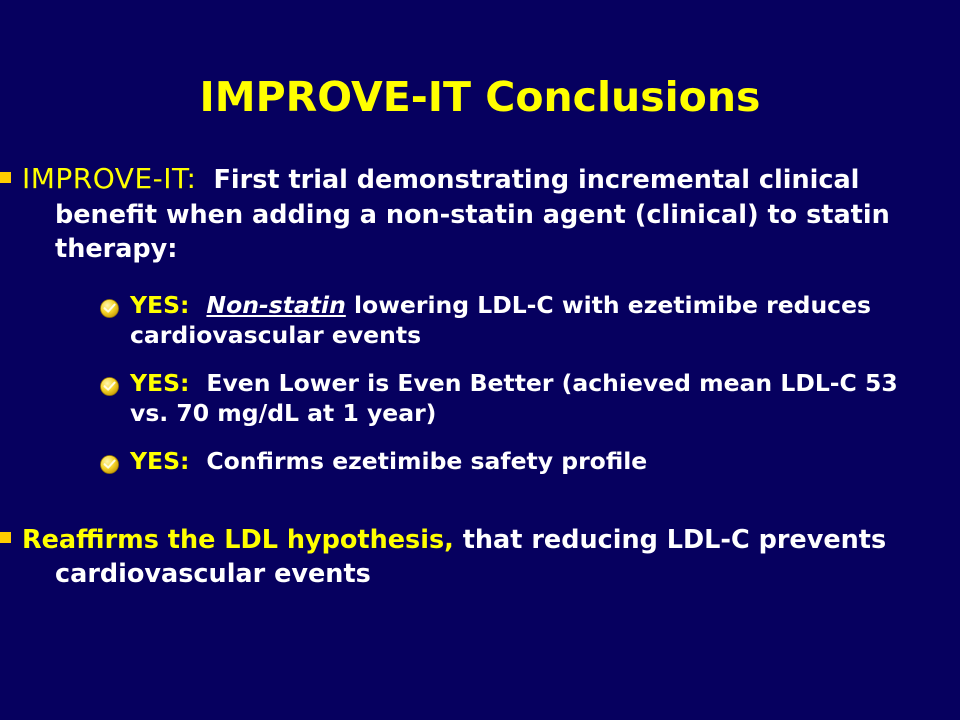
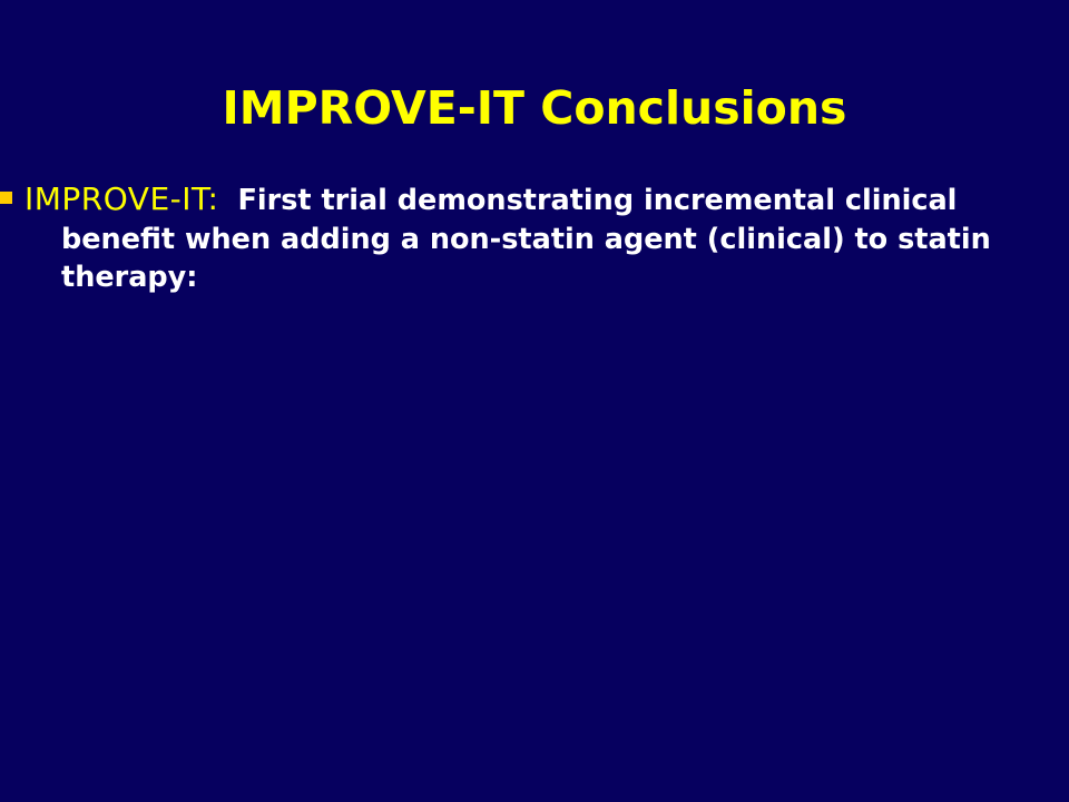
  IMPROVE-IT Conclusions
  IMPROVE-IT: First trial demonstrating incremental clinical benefit when adding a non-statin agent (clinical) to statin therapy:
- YES: Non-statin lowering LDL-C with ezetimibe reduces cardiovascular events
- YES: Even Lower is Even Better (achieved mean LDL-C 53 vs. 70 mg/dL at 1 year)
- YES: Confirms ezetimibe safety profile
- Reaffirms the LDL hypothesis, that reducing LDL-C prevents cardiovascular events
